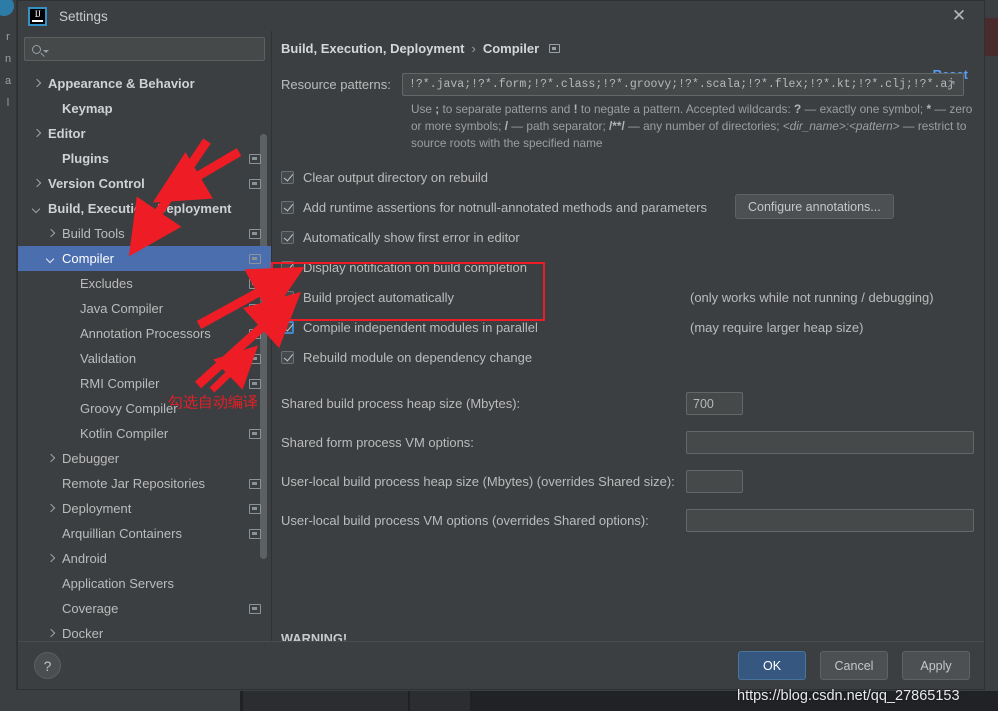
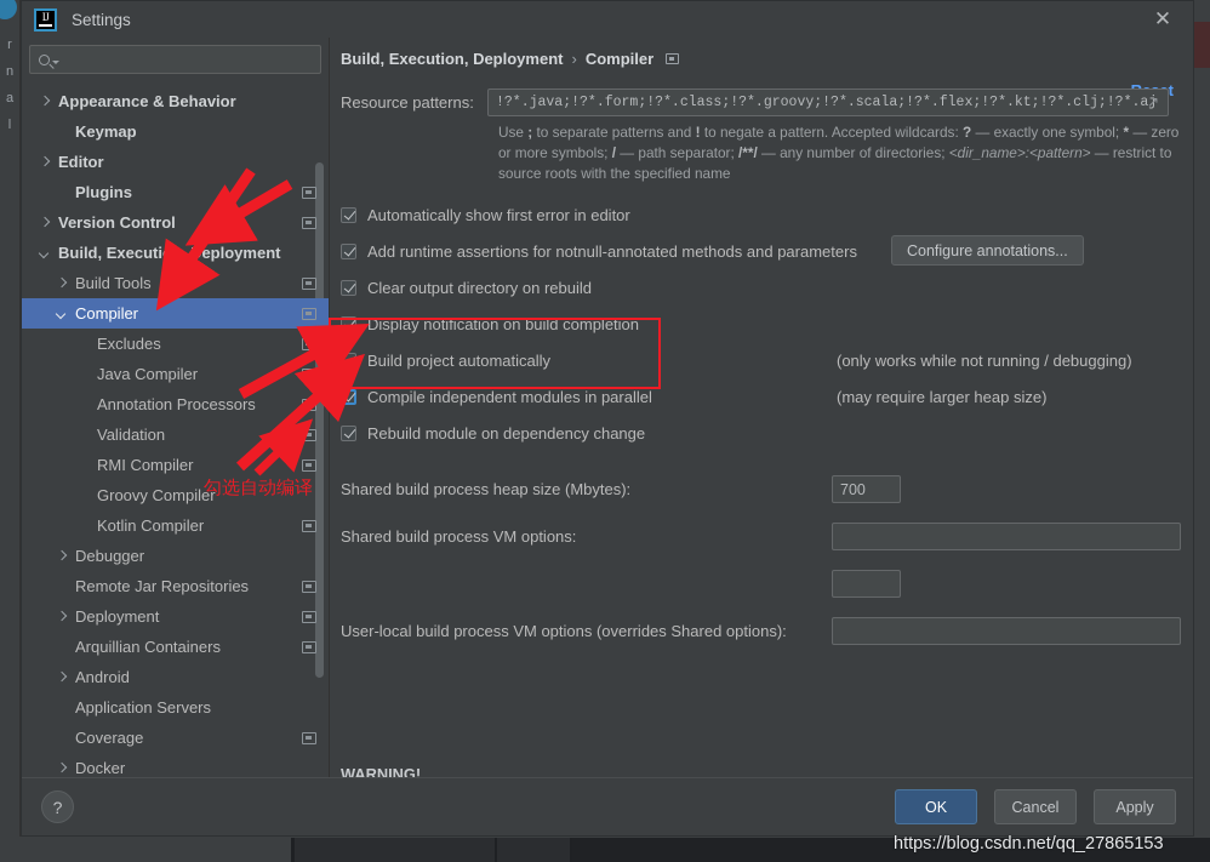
  r
  n
  a
  l
  IJ
  Settings
  ✕
  Appearance & Behavior
  Keymap
  Editor
  Plugins
  Version Control
  Build, Execution,eployment
  Build Tools
  Compiler
  Excludes
  Java Compiler
  Annotation Processors
  Validation
  RMI Compiler
  Groovy Compiler
  Kotlin Compiler
  Debugger
  Remote Jar Repositories
  Deployment
  Arquillian Containers
  Android
  Application Servers
  Coverage
  Docker
  Build, Execution, Deployment
  ›
  Compiler
  Resource patterns:
  !?*.java;!?*.form;!?*.class;!?*.groovy;!?*.scala;!?*.flex;!?*.kt;!?*.clj;!?*.aj
  ↗
  Use ; to separate patterns and ! to negate a pattern. Accepted wildcards: ? — exactly one symbol; * — zero or more symbols; / — path separator; /**/ — any number of directories; <dir_name>:<pattern> — restrict to source roots with the specified name
- Clear output directory on rebuild
+ Automatically show first error in editor
  Add runtime assertions for notnull-annotated methods and parameters
  Configure annotations...
- Automatically show first error in editor
+ Clear output directory on rebuild
  Display notification on build completion
  Build project automatically
  (only works while not running / debugging)
  Compile independent modules in parallel
  (may require larger heap size)
  Rebuild module on dependency change
  Shared build process heap size (Mbytes):
  700
- Shared form process VM options:
+ Shared build process VM options:
- User-local build process heap size (Mbytes) (overrides Shared size):
  User-local build process VM options (overrides Shared options):
  WARNING!
  ?
  OK
  Cancel
  Apply
  勾选自动编译
  https://blog.csdn.net/qq_27865153
